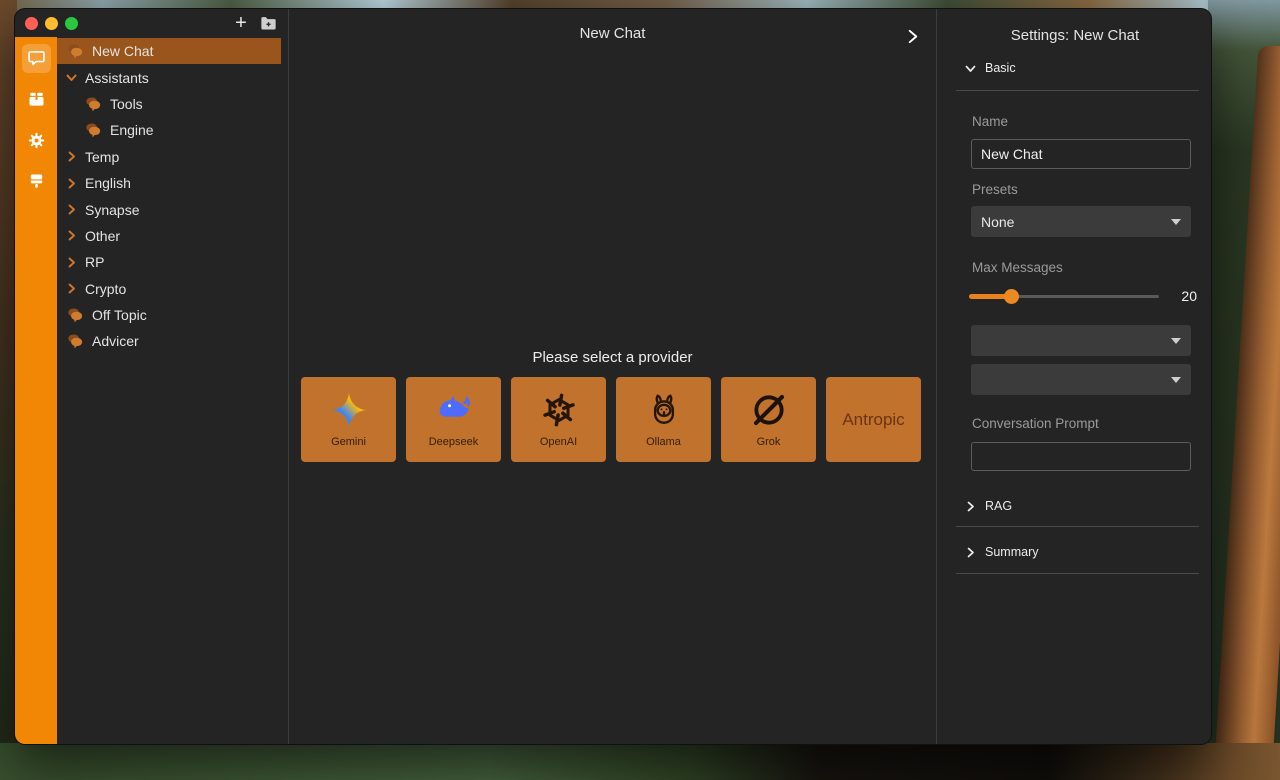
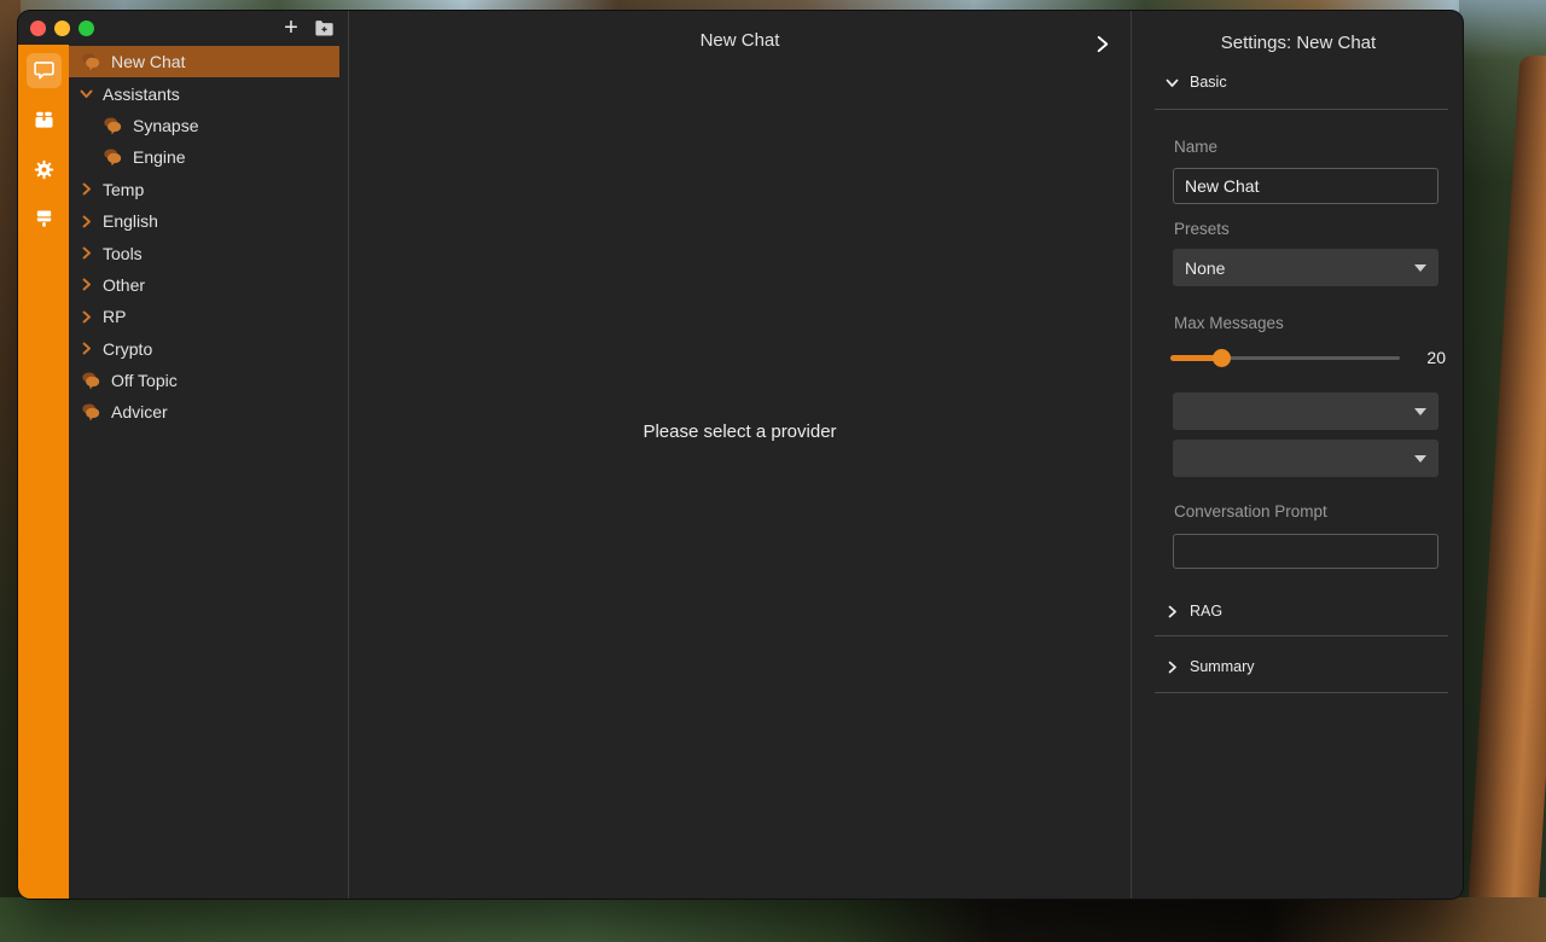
  +
  New Chat
  Assistants
- Tools
+ Synapse
  Engine
  Temp
  English
- Synapse
+ Tools
  Other
  RP
  Crypto
  Off Topic
  Advicer
  New Chat
  Please select a provider
- Gemini
- Deepseek
- OpenAI
- Ollama
- Grok
- Antropic
  Settings: New Chat
  Basic
  Name
  New Chat
  Presets
  None
  Max Messages
  20
  Conversation Prompt
  RAG
  Summary
